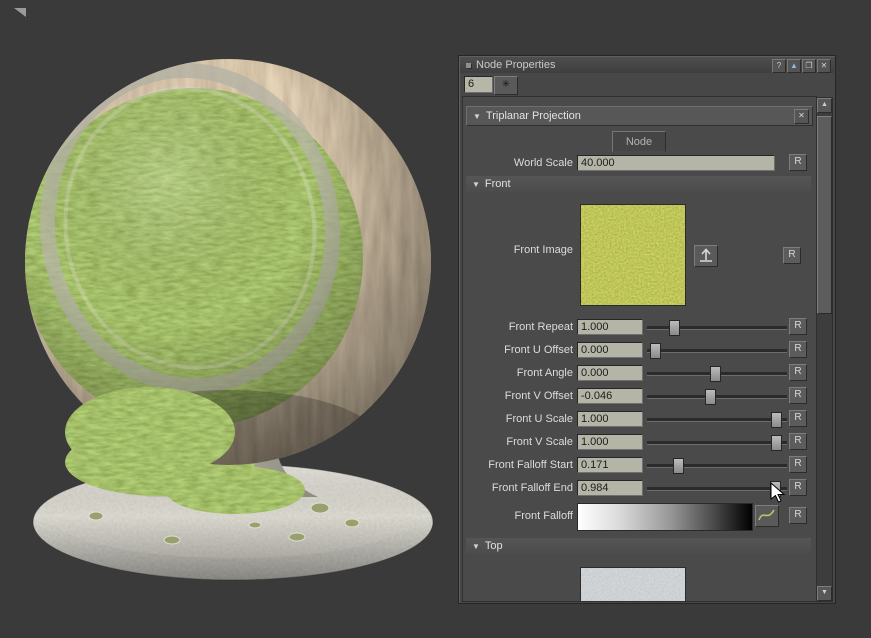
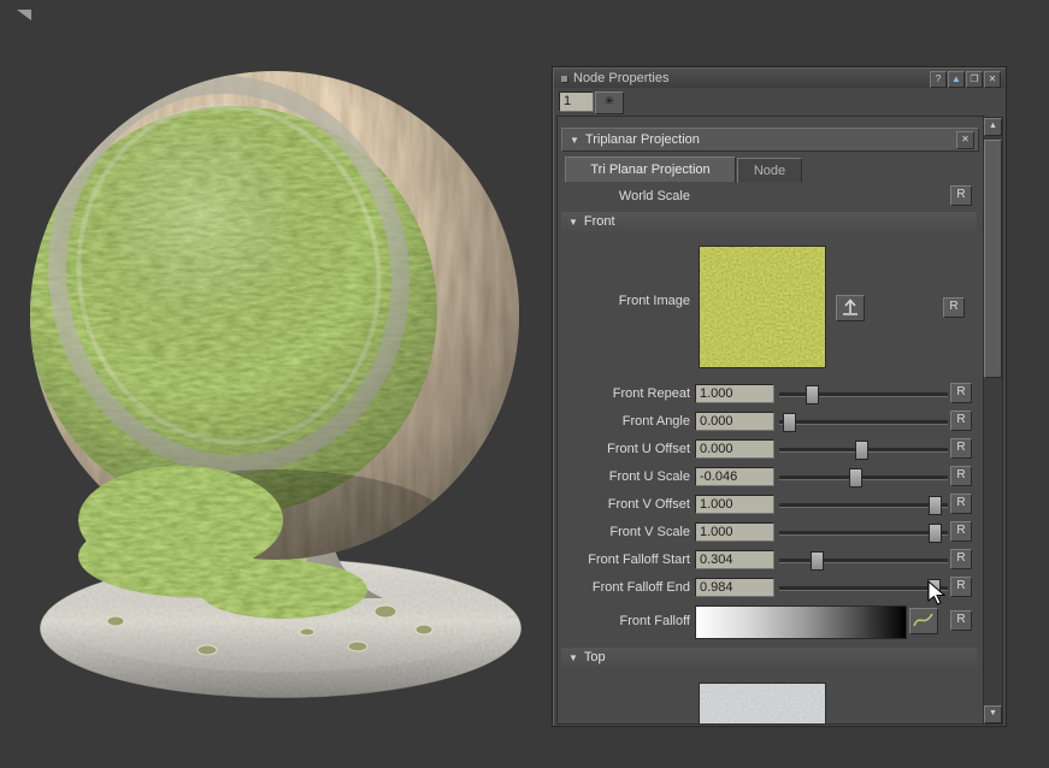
  Node Properties
  ?
  ▲
  ❐
  ✕
- 6
+ 1
  ✳
  ▼
  Triplanar Projection
  ✕
+ Tri Planar Projection
  Node
  World Scale
- 40.000
  R
  ▼
  Front
  Front Image
  R
  Front Repeat
  1.000
  R
- Front U Offset
+ Front Angle
  0.000
  R
- Front Angle
+ Front U Offset
  0.000
  R
- Front V Offset
+ Front U Scale
  -0.046
  R
- Front U Scale
+ Front V Offset
  1.000
  R
  Front V Scale
  1.000
  R
  Front Falloff Start
- 0.171
+ 0.304
  R
  Front Falloff End
  0.984
  R
  Front Falloff
  R
  ▼
  Top
